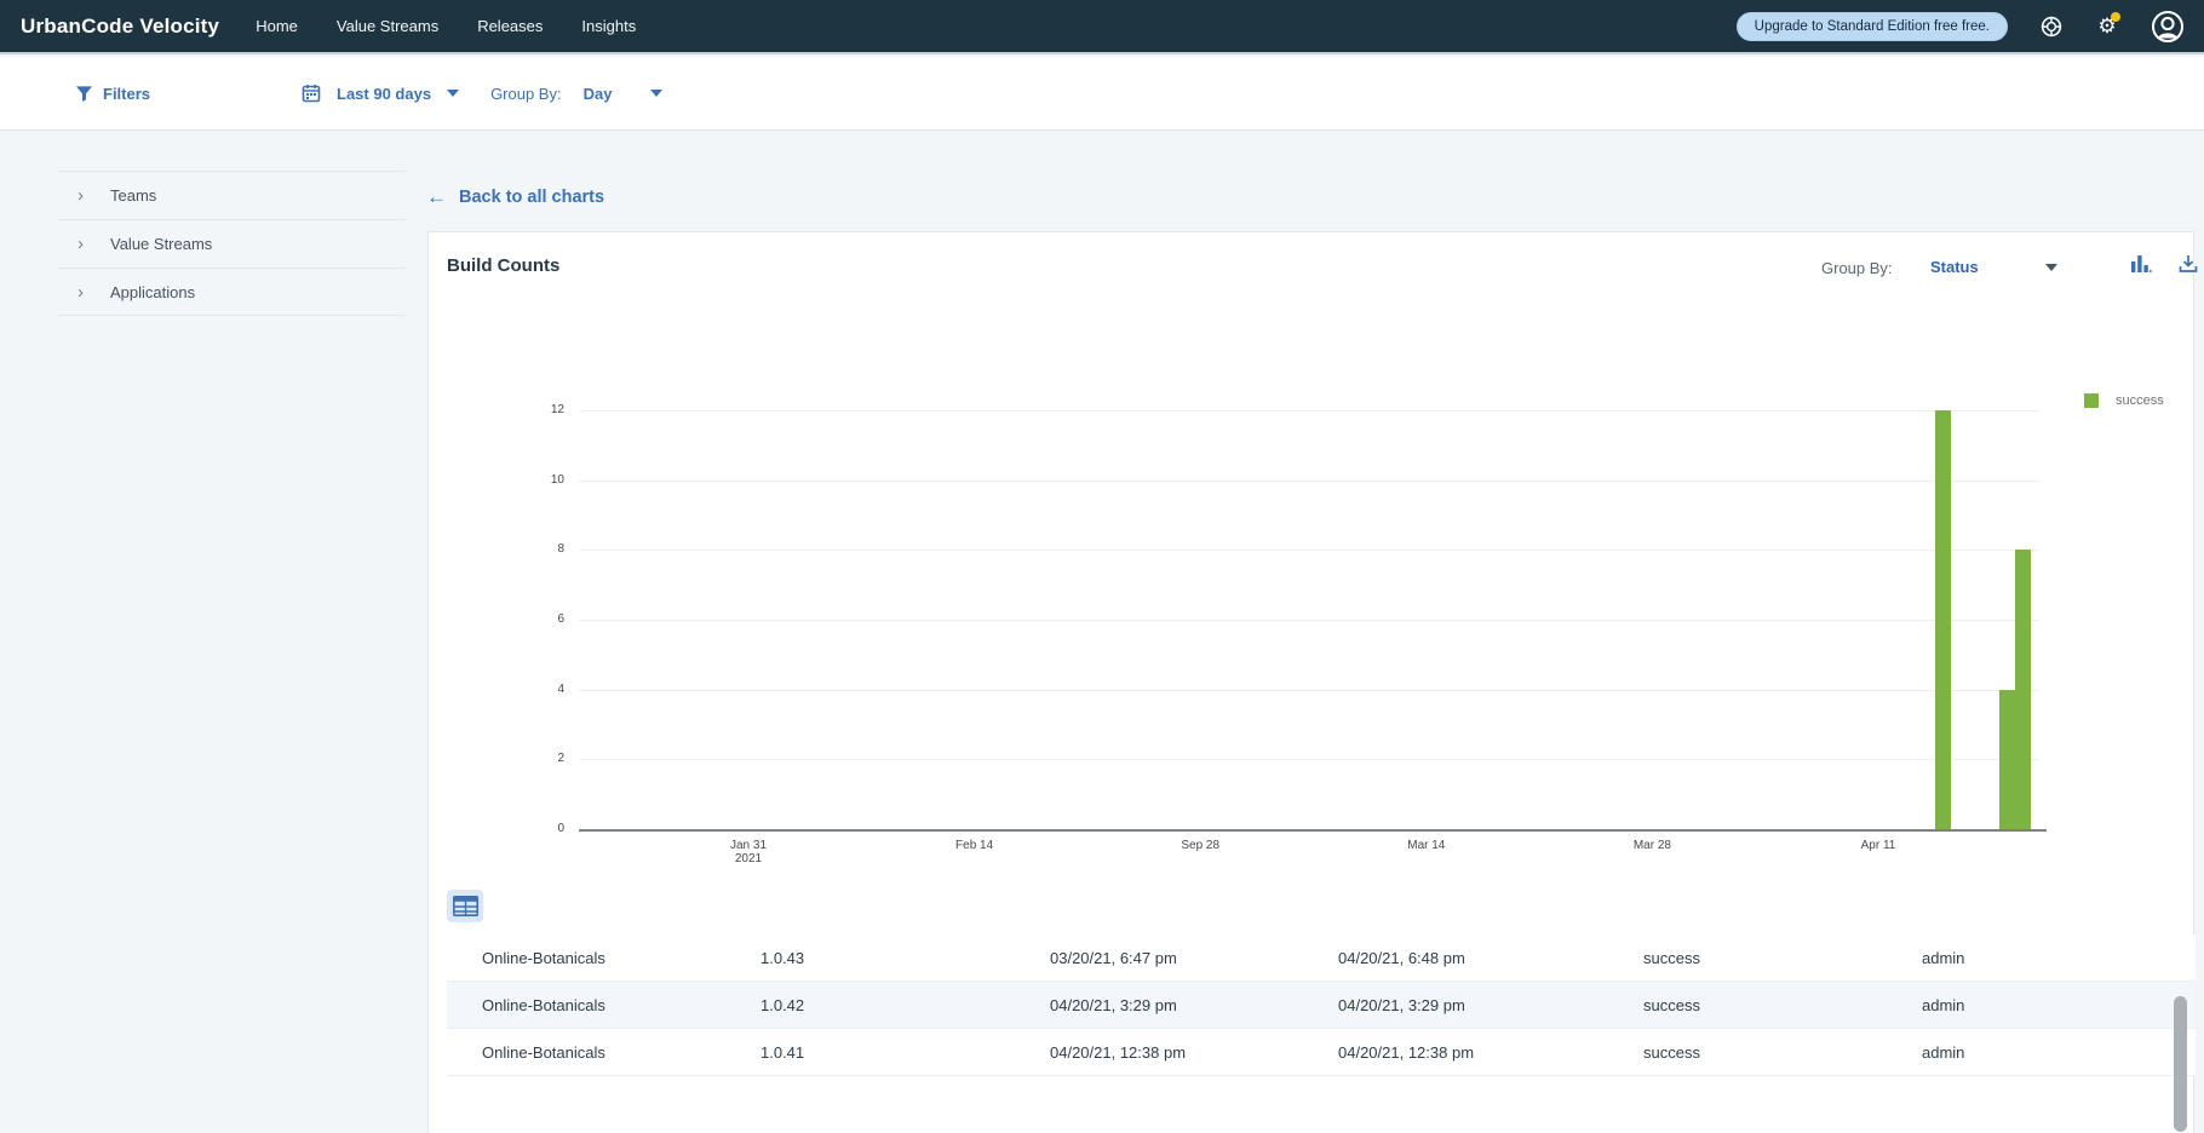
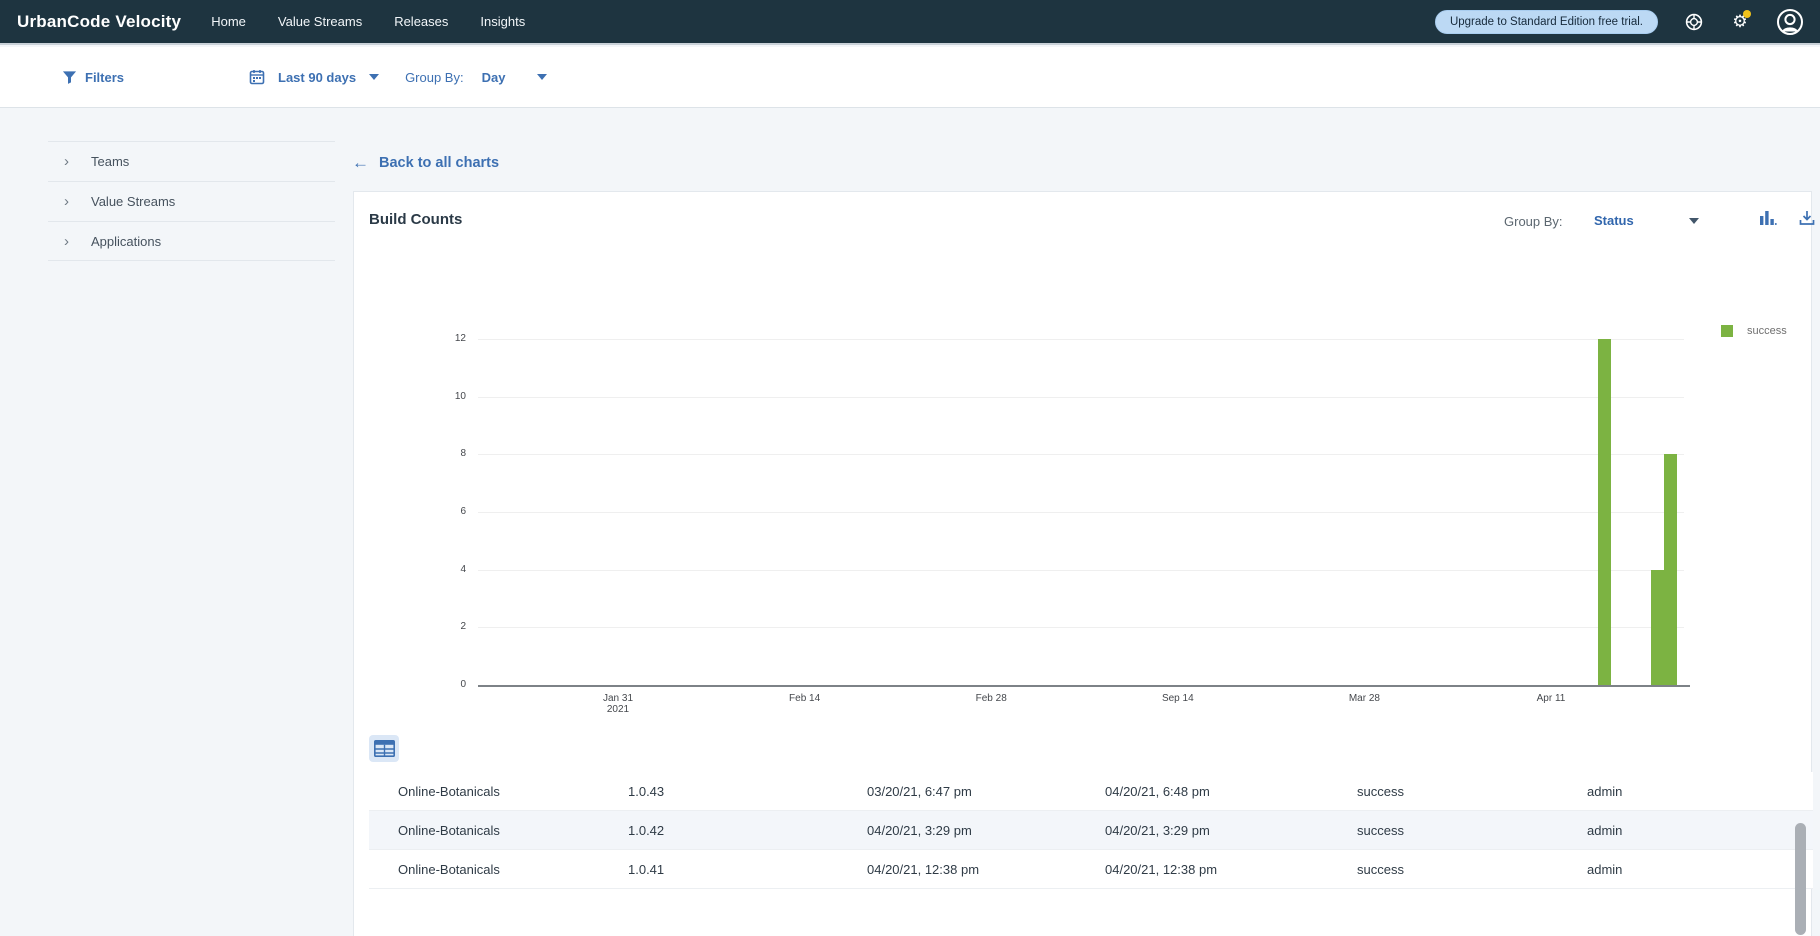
  UrbanCode Velocity
  Home
  Value Streams
  Releases
  Insights
- Upgrade to Standard Edition free free.
+ Upgrade to Standard Edition free trial.
  ⚙
  Filters
  Last 90 days
  Group By:
  Day
  ›
  Teams
  ›
  Value Streams
  ›
  Applications
  ←
  Back to all charts
  Build Counts
  Group By:
  Status
  0
  2
  4
  6
  8
  10
  12
  Jan 31
  2021
  Feb 14
- Sep 28
+ Feb 28
- Mar 14
+ Sep 14
  Mar 28
  Apr 11
  success
  Online-Botanicals
  1.0.43
  03/20/21, 6:47 pm
  04/20/21, 6:48 pm
  success
  admin
  Online-Botanicals
  1.0.42
  04/20/21, 3:29 pm
  04/20/21, 3:29 pm
  success
  admin
  Online-Botanicals
  1.0.41
  04/20/21, 12:38 pm
  04/20/21, 12:38 pm
  success
  admin
